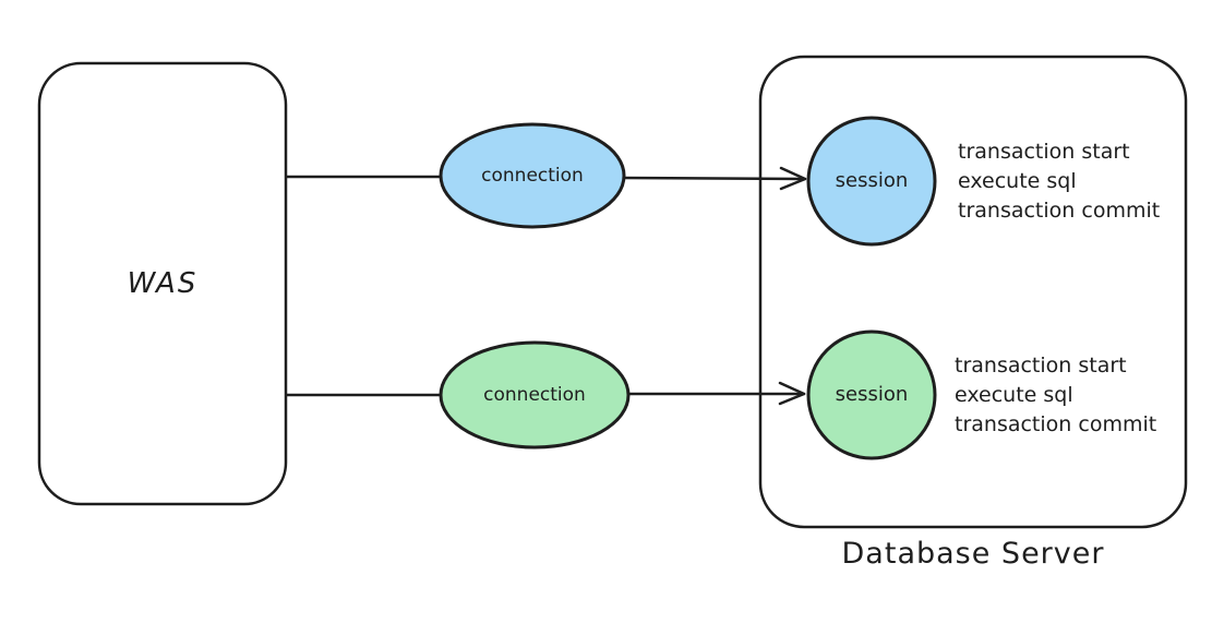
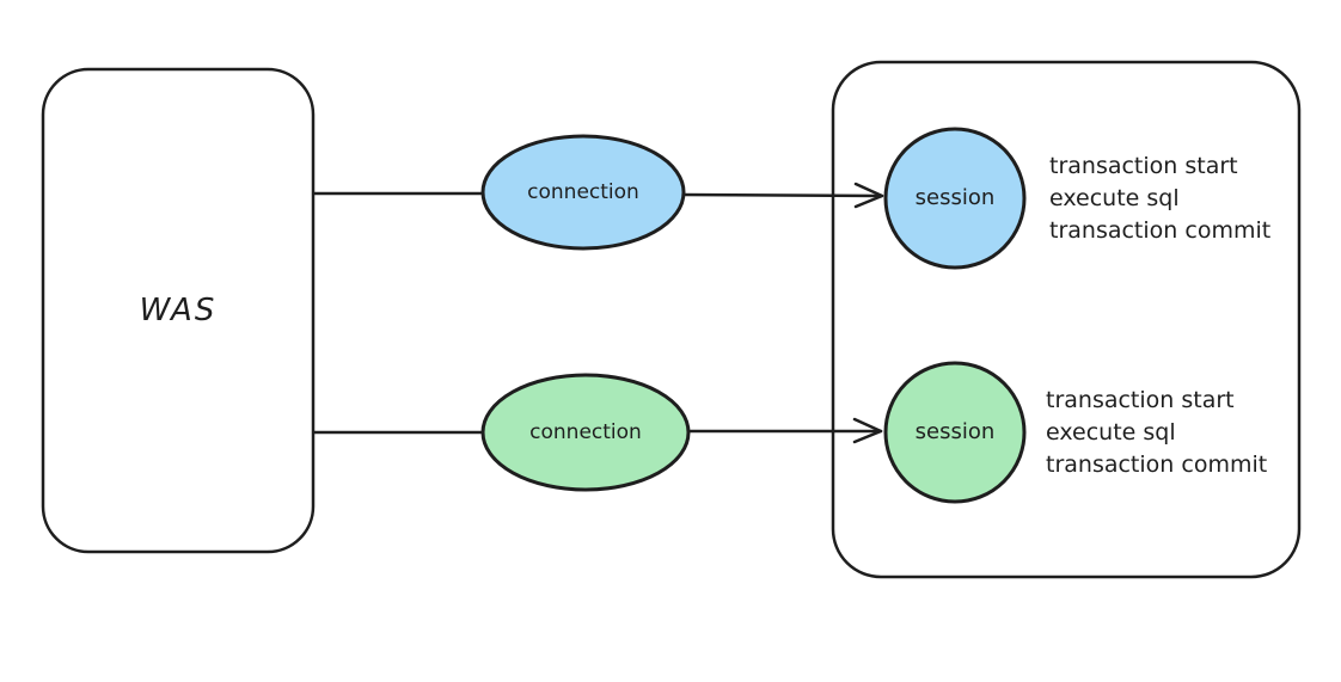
  WAS
  connection
  connection
  session
  session
  transaction start
  execute sql
  transaction commit
  transaction start
  execute sql
  transaction commit
- Database Server
